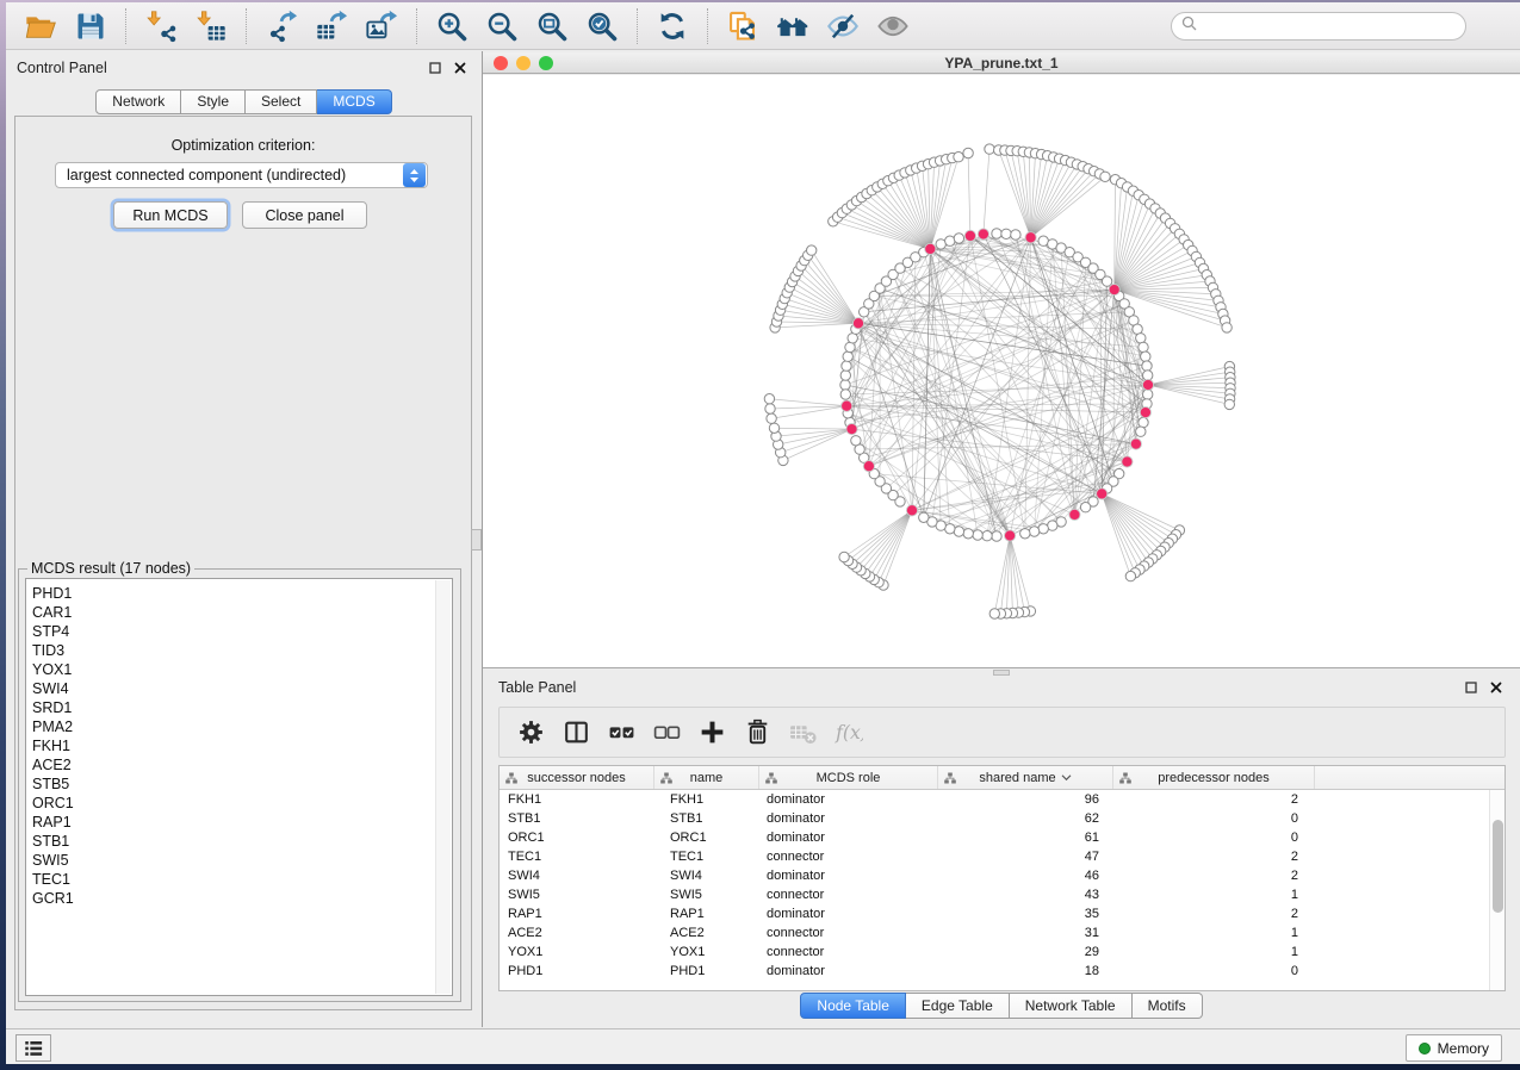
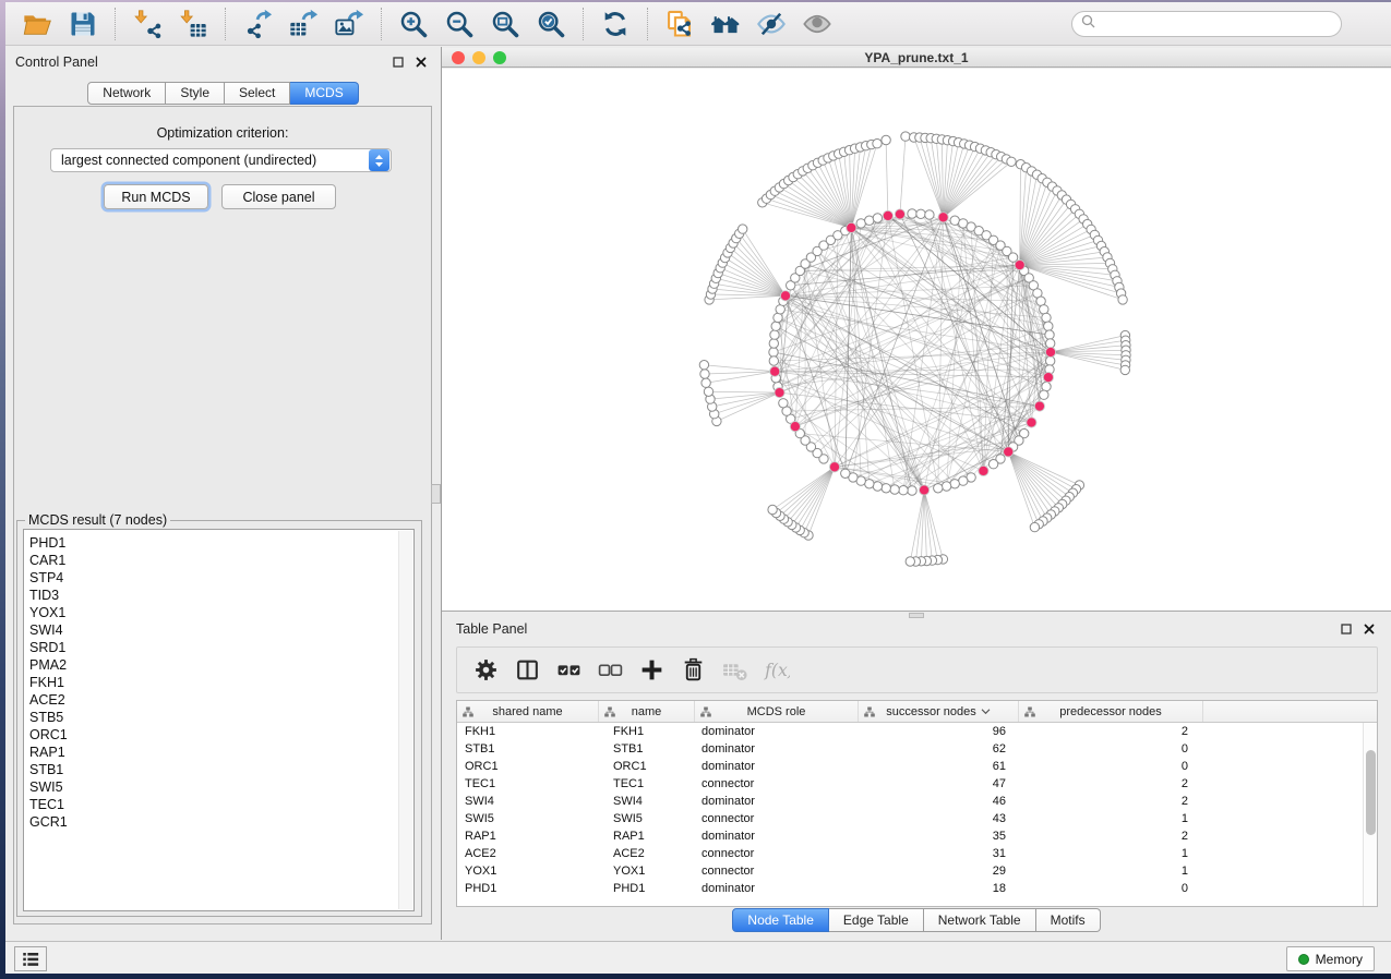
  Control Panel
  Network
  Style
  Select
  MCDS
  Optimization criterion:
  largest connected component (undirected)
  Run MCDS
  Close panel
- MCDS result (17 nodes)
+ MCDS result (7 nodes)
  PHD1
  CAR1
  STP4
  TID3
  YOX1
  SWI4
  SRD1
  PMA2
  FKH1
  ACE2
  STB5
  ORC1
  RAP1
  STB1
  SWI5
  TEC1
  GCR1
  YPA_prune.txt_1
  Table Panel
  f(x
- successor nodes
+ shared name
  name
  MCDS role
- shared name
+ successor nodes
  predecessor nodes
  FKH1
  FKH1
  dominator
  96
  2
  STB1
  STB1
  dominator
  62
  0
  ORC1
  ORC1
  dominator
  61
  0
  TEC1
  TEC1
  connector
  47
  2
  SWI4
  SWI4
  dominator
  46
  2
  SWI5
  SWI5
  connector
  43
  1
  RAP1
  RAP1
  dominator
  35
  2
  ACE2
  ACE2
  connector
  31
  1
  YOX1
  YOX1
  connector
  29
  1
  PHD1
  PHD1
  dominator
  18
  0
  Node Table
  Edge Table
  Network Table
  Motifs
  Memory
